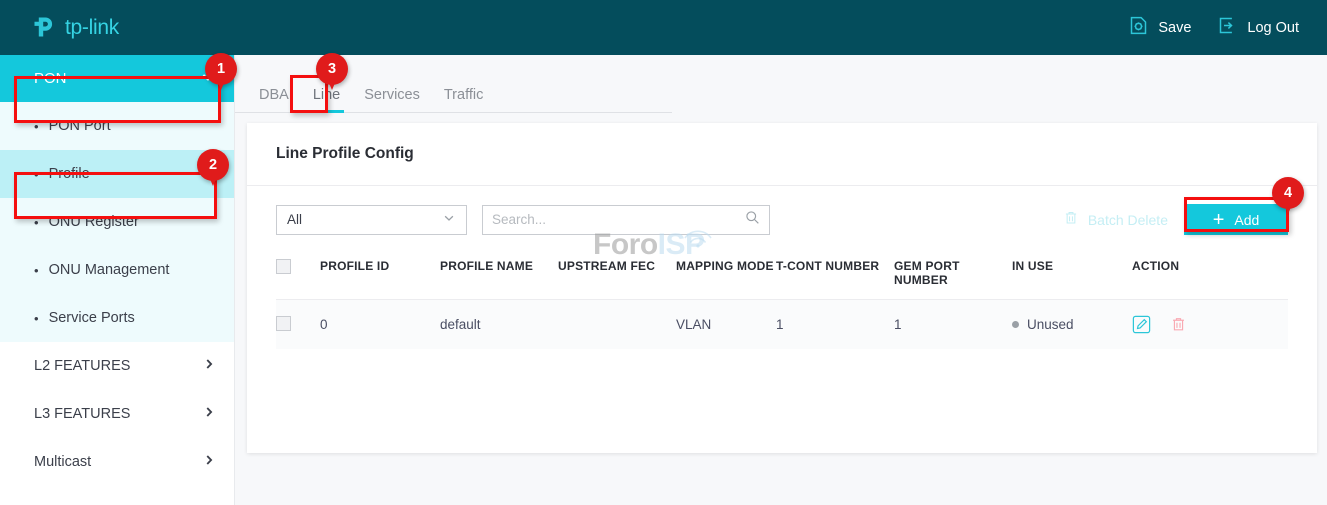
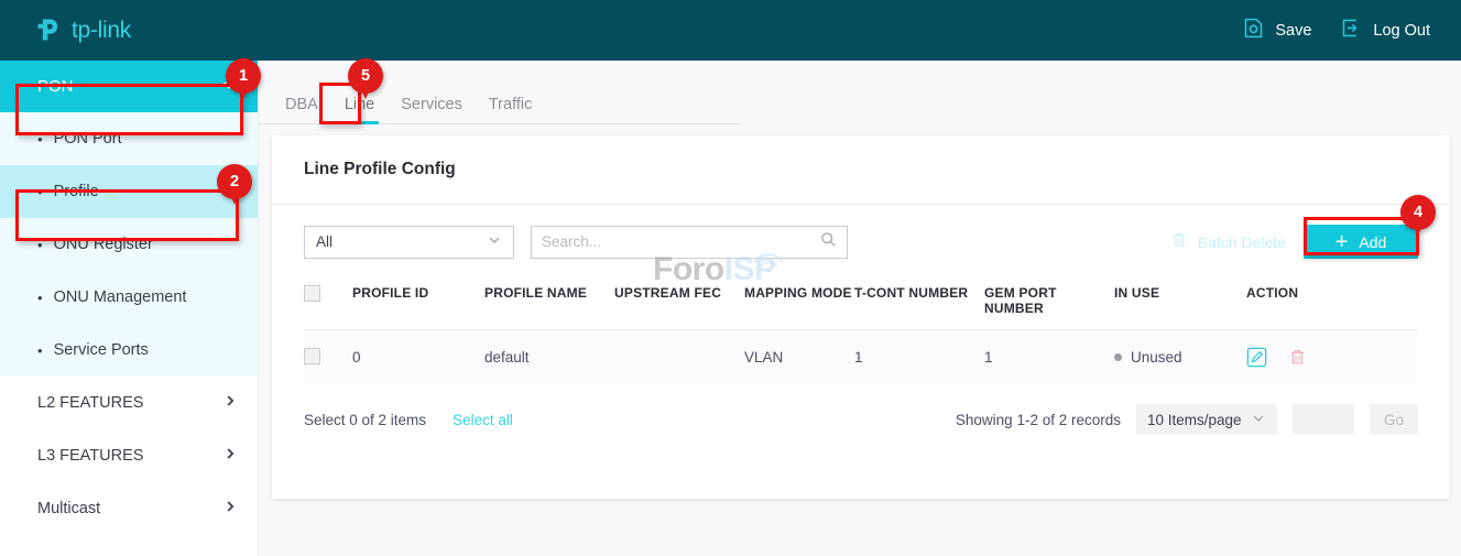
  tp-link
  Save
  Log Out
  PON
  •
  PON Port
  •
  Profile
  •
  ONU Register
  •
  ONU Management
  •
  Service Ports
  L2 FEATURES
  L3 FEATURES
  Multicast
  DBA
  Line
  Services
  Traffic
  Line Profile Config
  All
  Search...
  Batch Delete
  +
  Add
  	PROFILE ID	PROFILE NAME	UPSTREAM FEC	MAPPING MODE	T-CONT NUMBER	GEM PORT NUMBER	IN USE	ACTION
  	0	default		VLAN	1	1	Unused
+ Select 0 of 2 items
+ Select all
+ Showing 1-2 of 2 records
+ 10 Items/page
+ Go
  ForoISP
  1
  2
- 3
+ 5
  4
